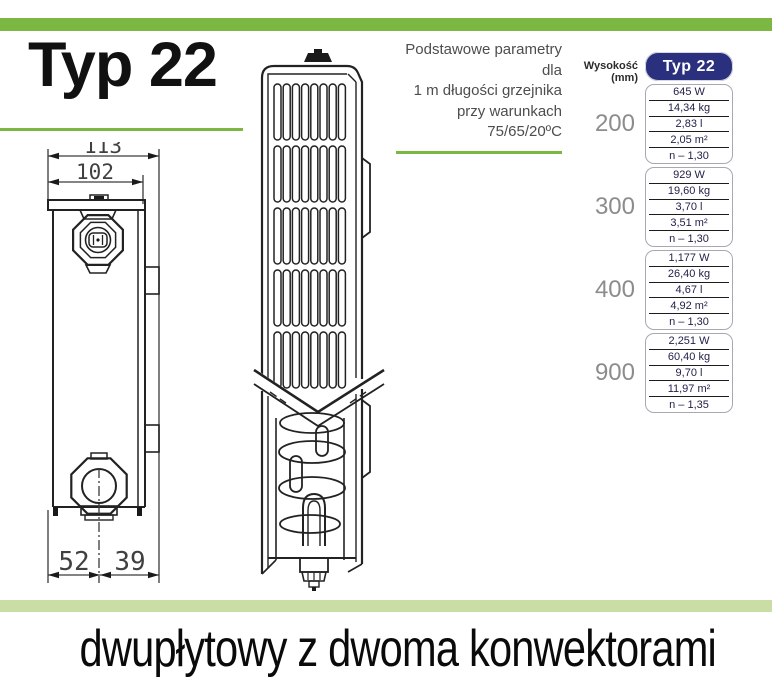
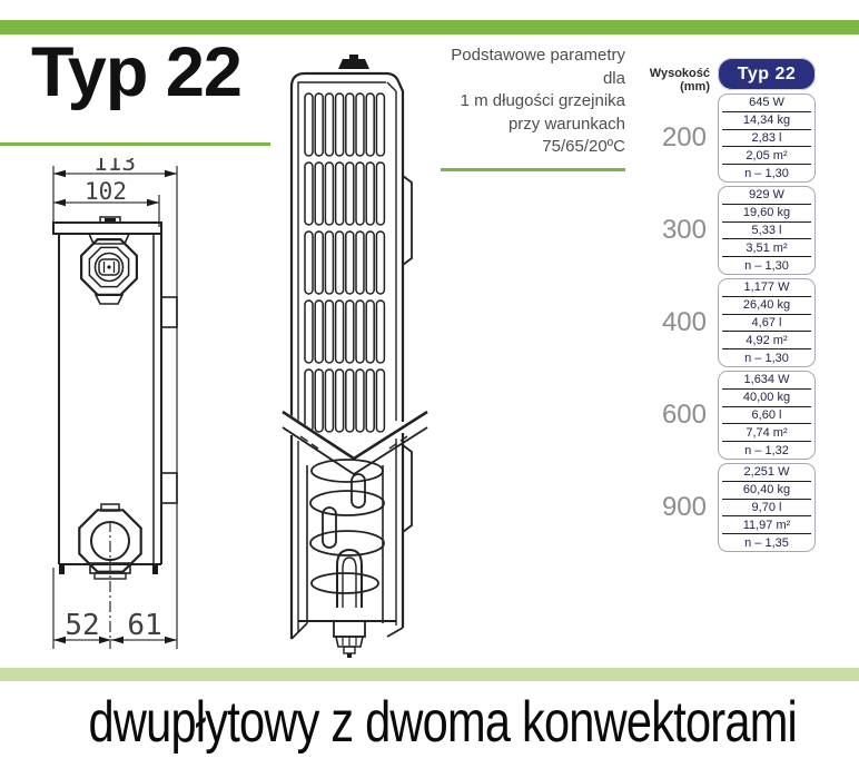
  Typ 22
  Podstawowe parametry dla
  1 m długości grzejnika
  przy warunkach
  75/65/20ºC
  113
  102
  52
- 39
+ 61
  Wysokość (mm)
  Typ 22
  200
  645 W
  14,34 kg
  2,83 l
  2,05 m²
  n – 1,30
  300
  929 W
  19,60 kg
- 3,70 l
+ 5,33 l
  3,51 m²
  n – 1,30
  400
  1,177 W
  26,40 kg
  4,67 l
  4,92 m²
  n – 1,30
+ 600
+ 1,634 W
+ 40,00 kg
+ 6,60 l
+ 7,74 m²
+ n – 1,32
  900
  2,251 W
  60,40 kg
  9,70 l
  11,97 m²
  n – 1,35
  dwupłytowy z dwoma konwektorami
